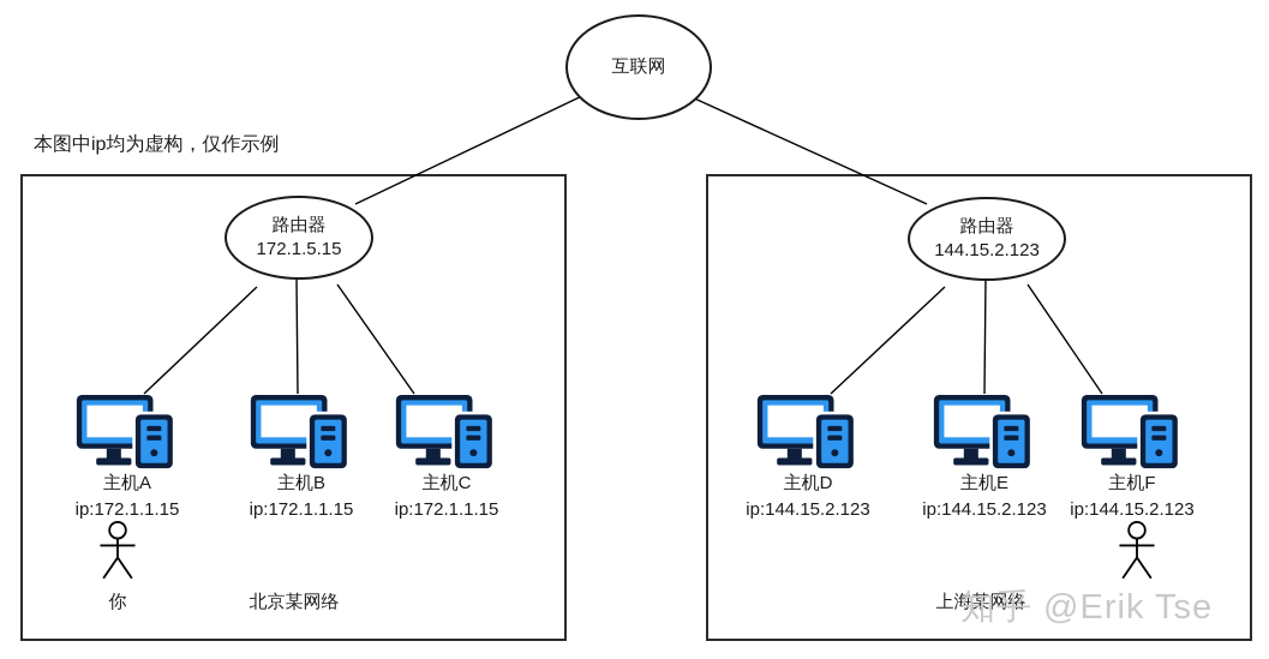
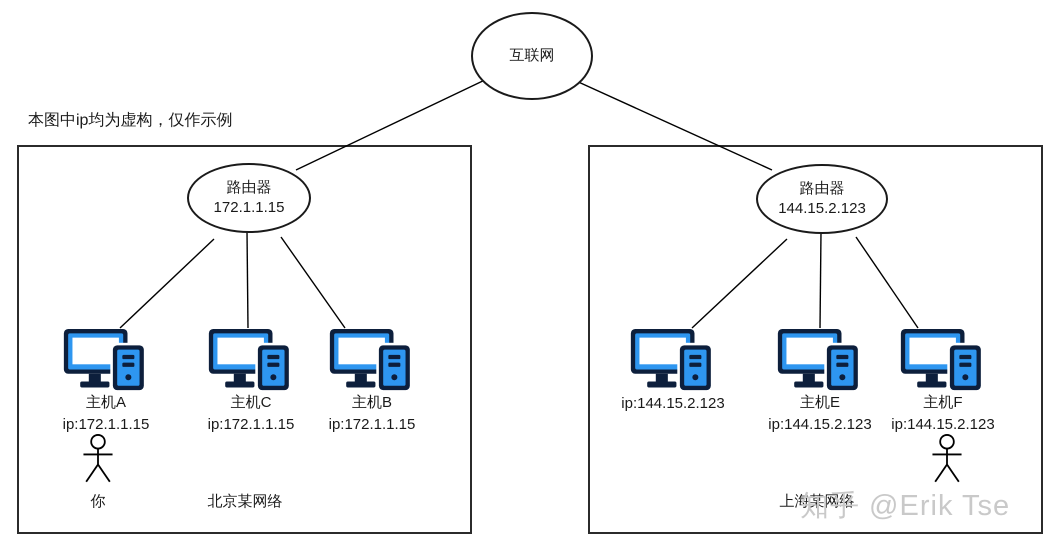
  本图中ip均为虚构，仅作示例
  互联网
  路由器
- 172.1.5.15
+ 172.1.1.15
  路由器
  144.15.2.123
  主机A
  ip:172.1.1.15
- 主机B
+ 主机C
  ip:172.1.1.15
- 主机C
+ 主机B
  ip:172.1.1.15
- 主机D
  ip:144.15.2.123
  主机E
  ip:144.15.2.123
  主机F
  ip:144.15.2.123
  你
  北京某网络
  上海某网络
  知乎 @Erik Tse
